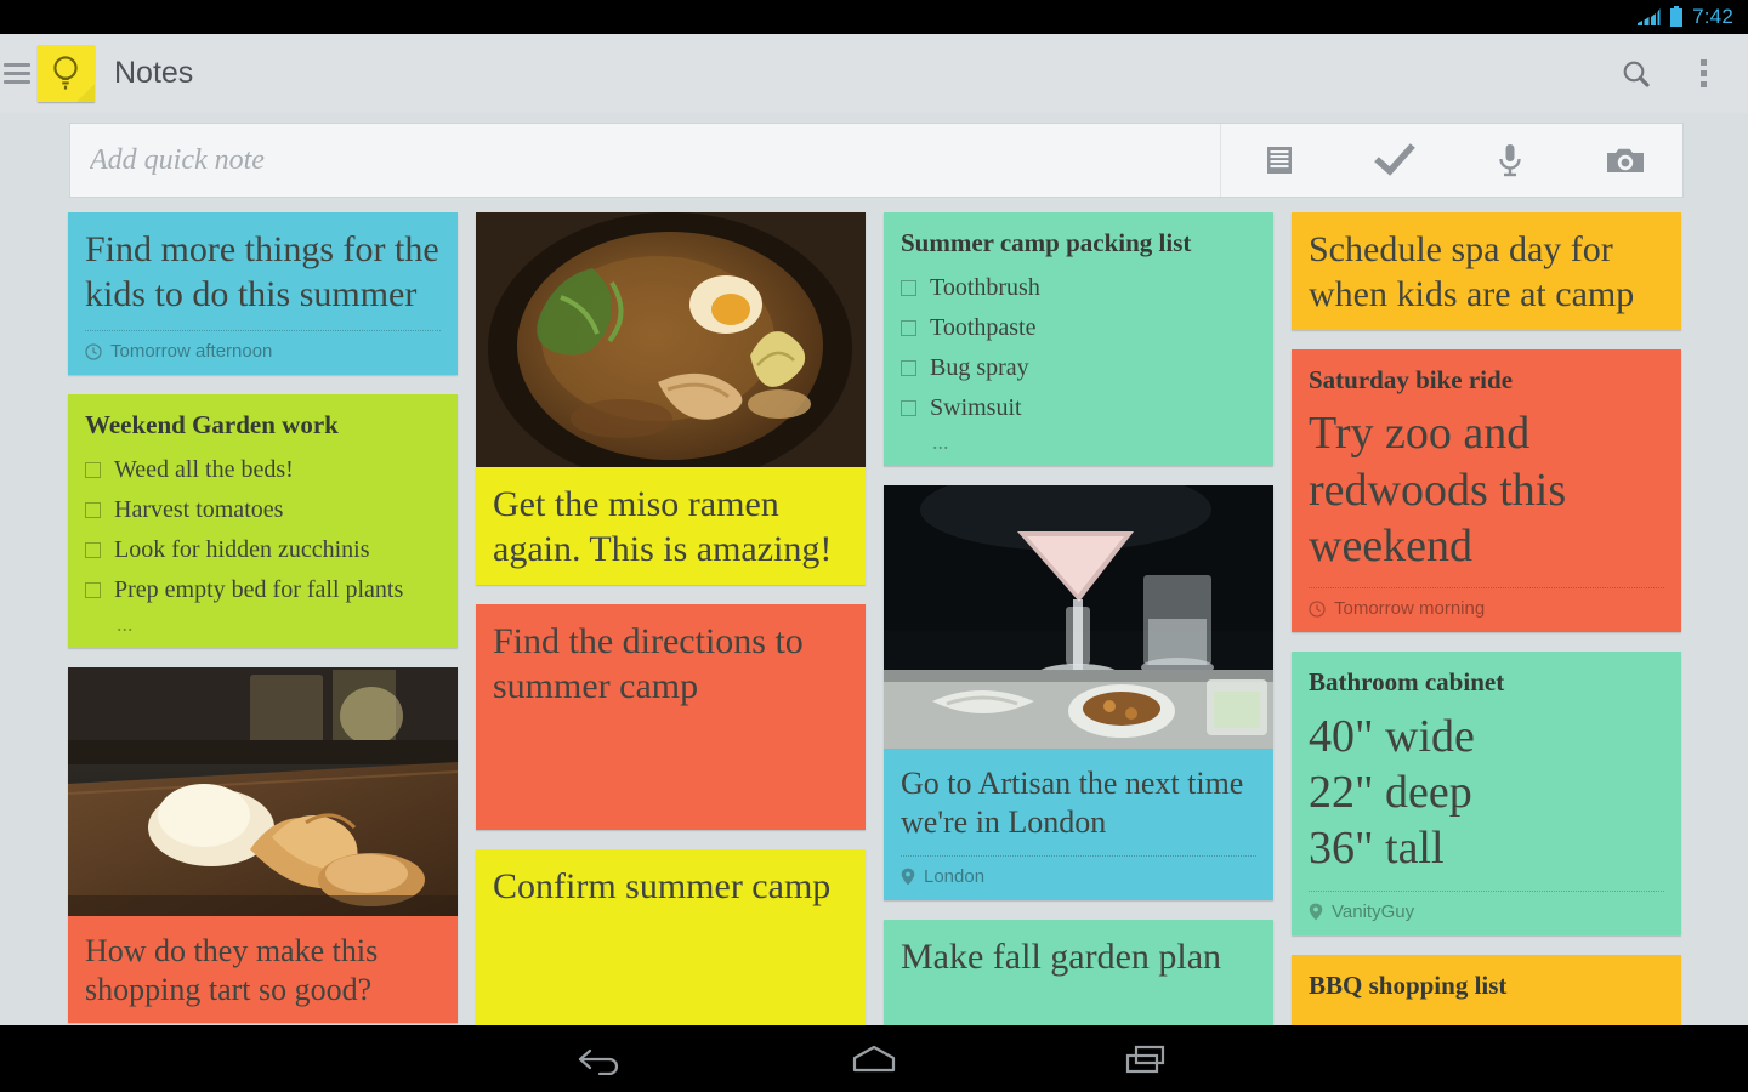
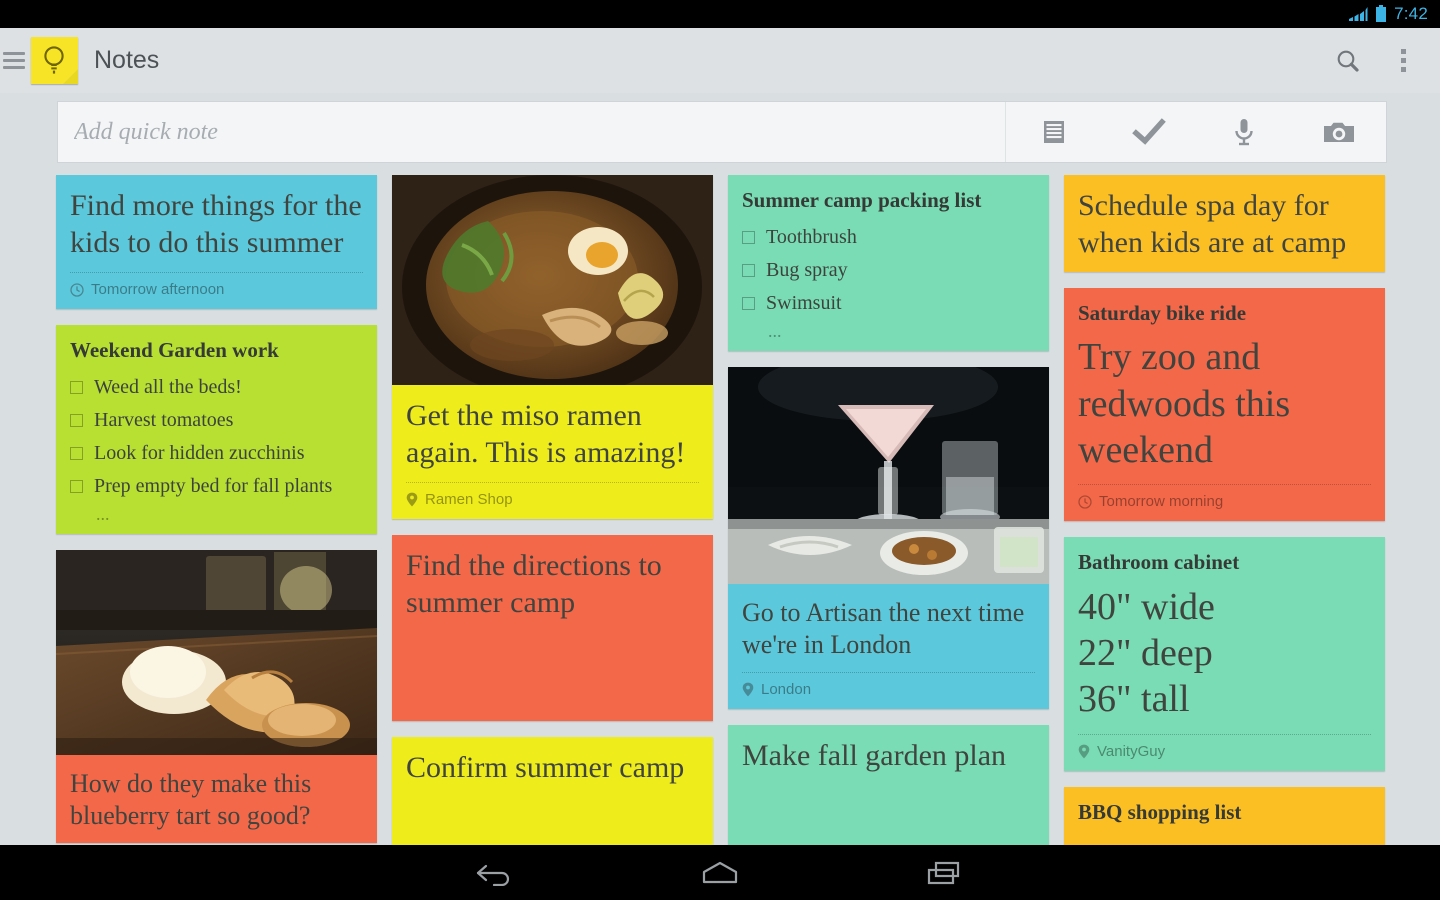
  7:42
  Notes
  Add quick note
  Find more things for the kids to do this summer
  Tomorrow afternoon
  Weekend Garden work
  Weed all the beds!
  Harvest tomatoes
  Look for hidden zucchinis
  Prep empty bed for fall plants
  ...
- How do they make this shopping tart so good?
+ How do they make this blueberry tart so good?
  Get the miso ramen again. This is amazing!
+ Ramen Shop
  Find the directions to summer camp
  Confirm summer camp
  Summer camp packing list
  Toothbrush
- Toothpaste
  Bug spray
  Swimsuit
  ...
  Go to Artisan the next time we're in London
  London
  Make fall garden plan
  Schedule spa day for when kids are at camp
  Saturday bike ride
  Try zoo and redwoods this weekend
  Tomorrow morning
  Bathroom cabinet
  40" wide
  22" deep
  36" tall
  VanityGuy
  BBQ shopping list
